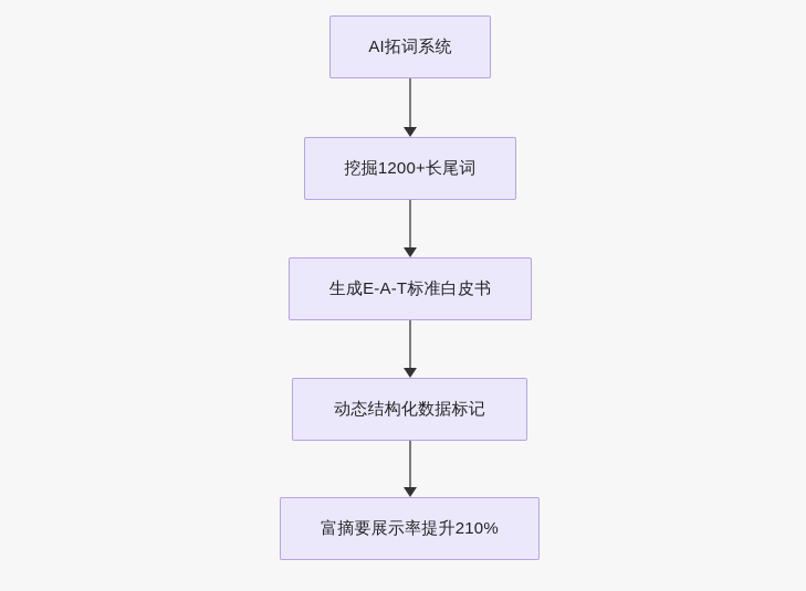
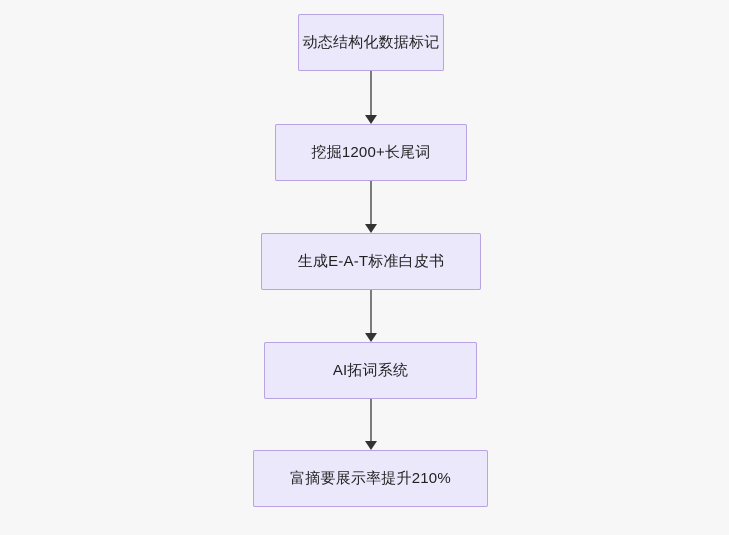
- AI拓词系统
+ 动态结构化数据标记
  挖掘1200+长尾词
  生成E-A-T标准白皮书
- 动态结构化数据标记
+ AI拓词系统
  富摘要展示率提升210%
